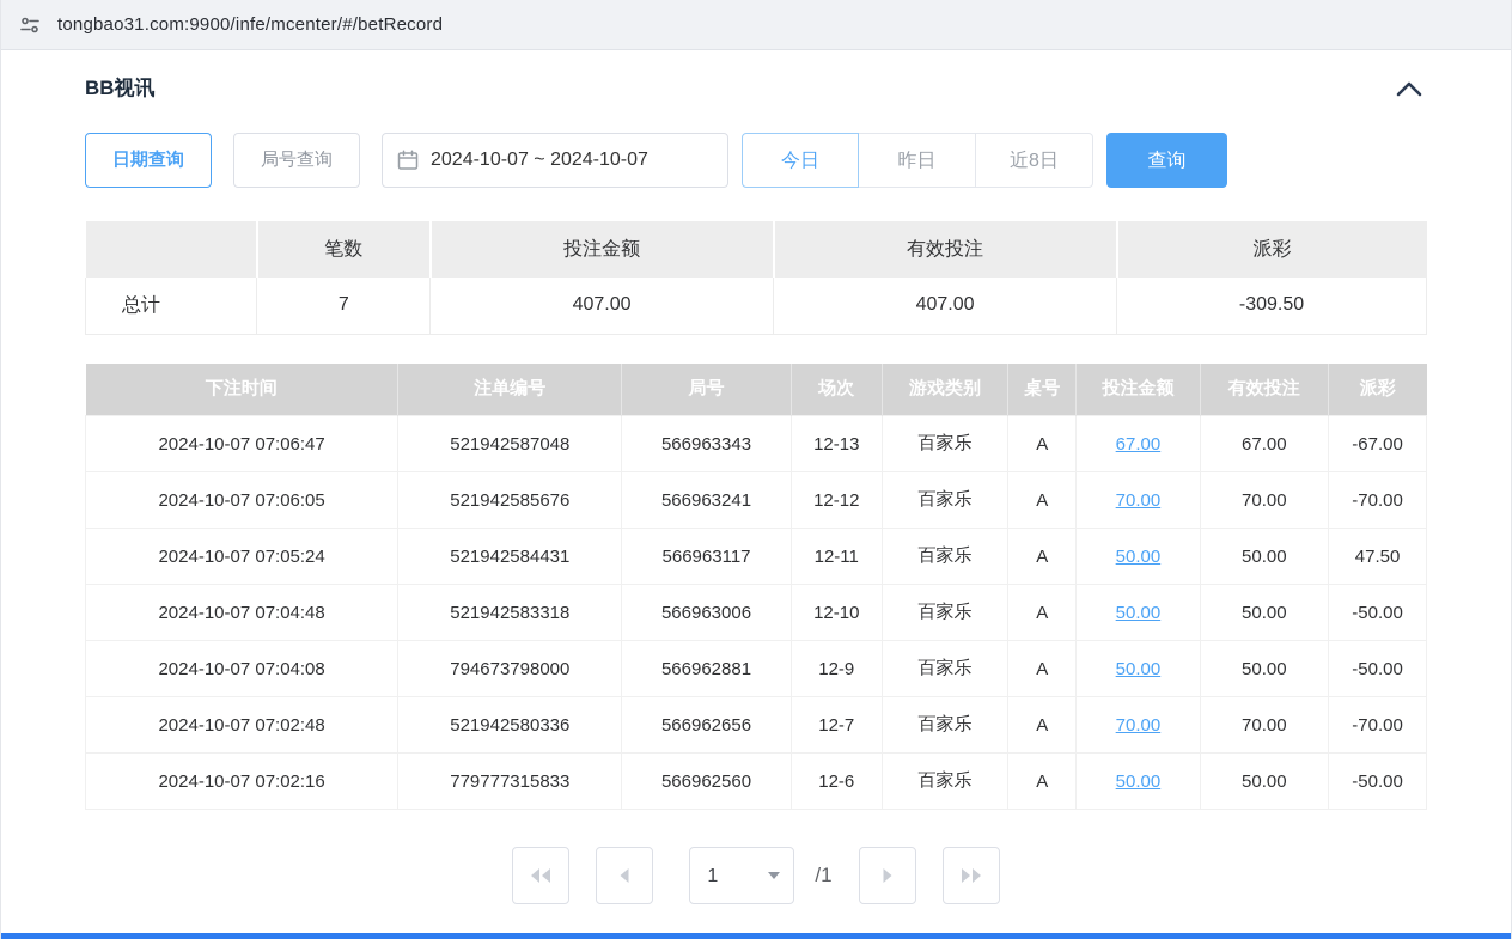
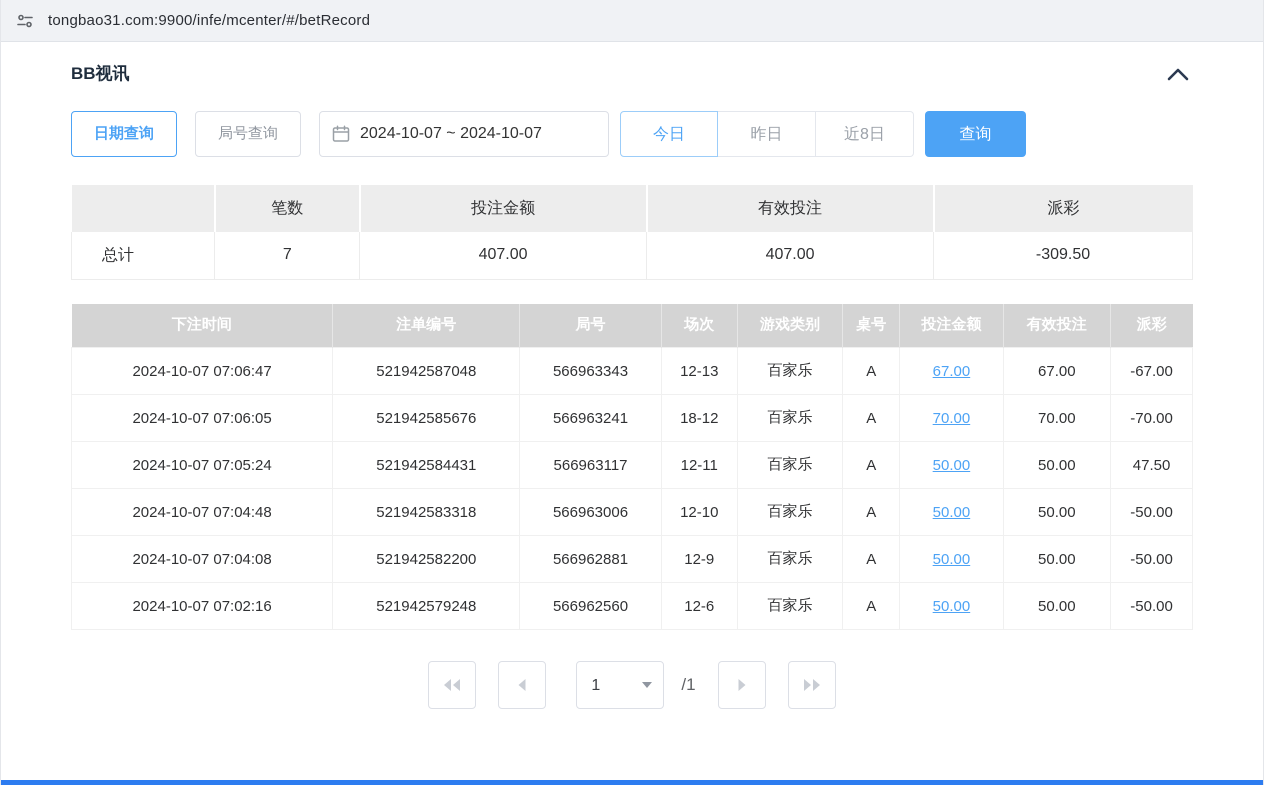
  tongbao31.com:9900/infe/mcenter/#/betRecord
  BB视讯
  日期查询
  局号查询
  2024-10-07 ~ 2024-10-07
  今日
  昨日
  近8日
  查询
  	笔数	投注金额	有效投注	派彩
  总计	7	407.00	407.00	-309.50
  下注时间	注单编号	局号	场次	游戏类别	桌号	投注金额	有效投注	派彩
  2024-10-07 07:06:47	521942587048	566963343	12-13	百家乐	A	67.00	67.00	-67.00
- 2024-10-07 07:06:05	521942585676	566963241	12-12	百家乐	A	70.00	70.00	-70.00
+ 2024-10-07 07:06:05	521942585676	566963241	18-12	百家乐	A	70.00	70.00	-70.00
  2024-10-07 07:05:24	521942584431	566963117	12-11	百家乐	A	50.00	50.00	47.50
  2024-10-07 07:04:48	521942583318	566963006	12-10	百家乐	A	50.00	50.00	-50.00
- 2024-10-07 07:04:08	794673798000	566962881	12-9	百家乐	A	50.00	50.00	-50.00
+ 2024-10-07 07:04:08	521942582200	566962881	12-9	百家乐	A	50.00	50.00	-50.00
- 2024-10-07 07:02:48	521942580336	566962656	12-7	百家乐	A	70.00	70.00	-70.00
- 2024-10-07 07:02:16	779777315833	566962560	12-6	百家乐	A	50.00	50.00	-50.00
+ 2024-10-07 07:02:16	521942579248	566962560	12-6	百家乐	A	50.00	50.00	-50.00
  1
  /1
